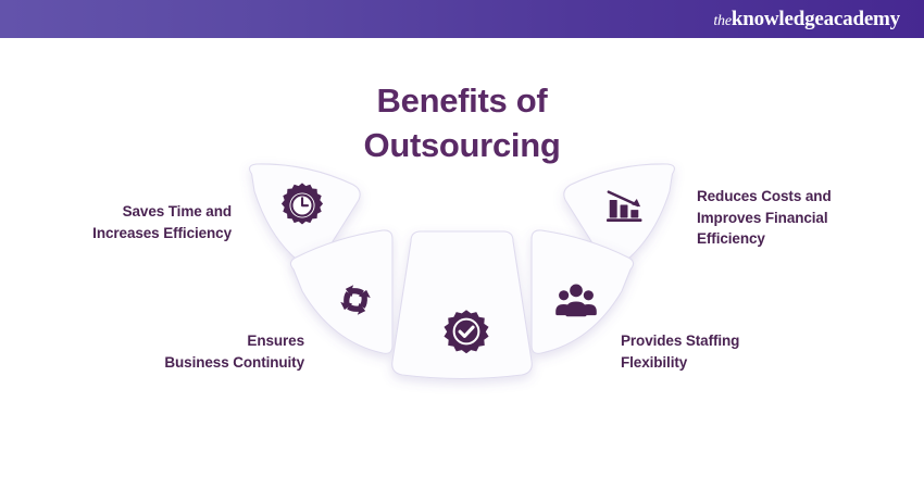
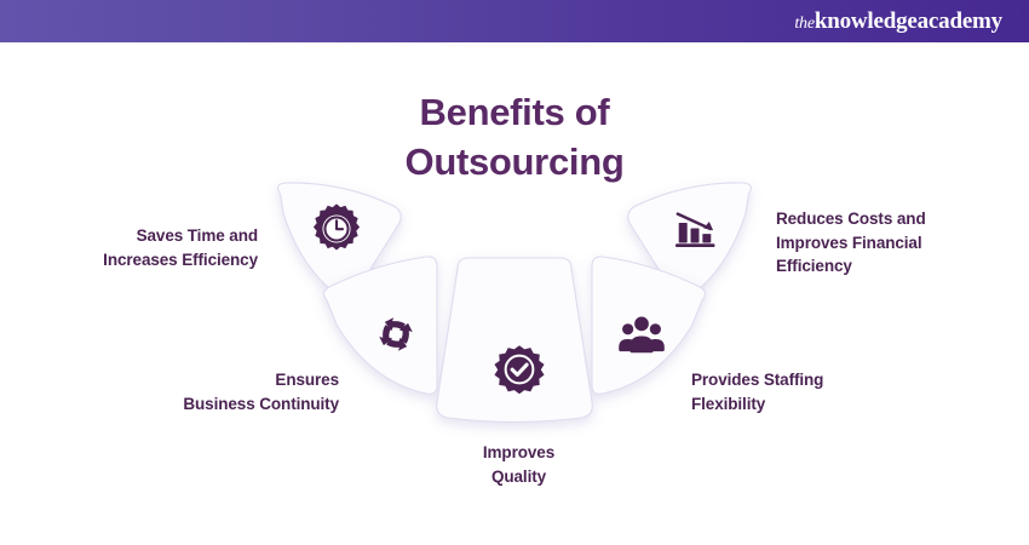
  theknowledgeacademy
  Benefits of
  Outsourcing
  Saves Time and
  Increases Efficiency
  Ensures
  Business Continuity
+ Improves
+ Quality
  Provides Staffing
  Flexibility
  Reduces Costs and
  Improves Financial
  Efficiency
